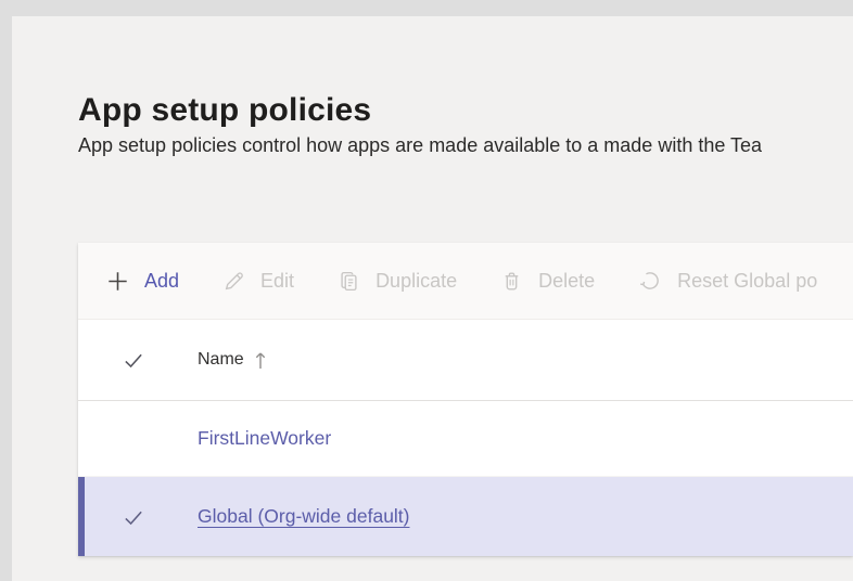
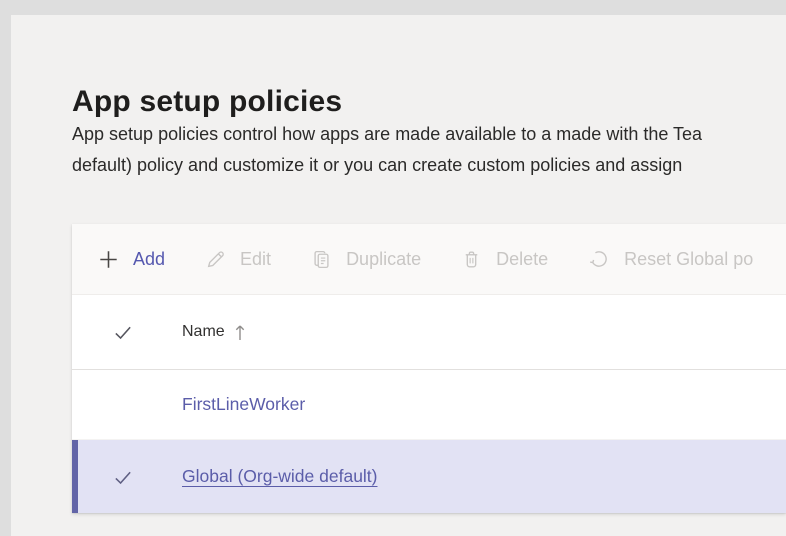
  App setup policies
  App setup policies control how apps are made available to a made with the Tea
+ default) policy and customize it or you can create custom policies and assign
  Add
  Edit
  Duplicate
  Delete
  Reset Global po
  Name
  FirstLineWorker
  Global (Org-wide default)
